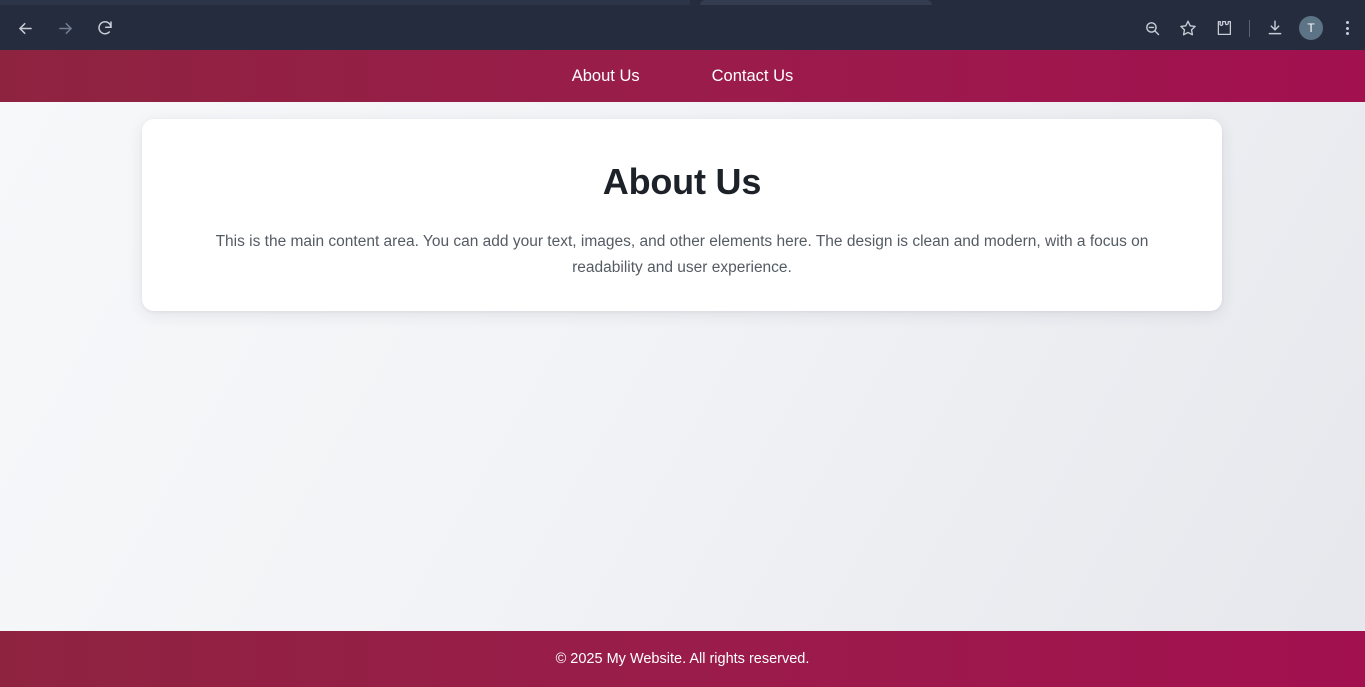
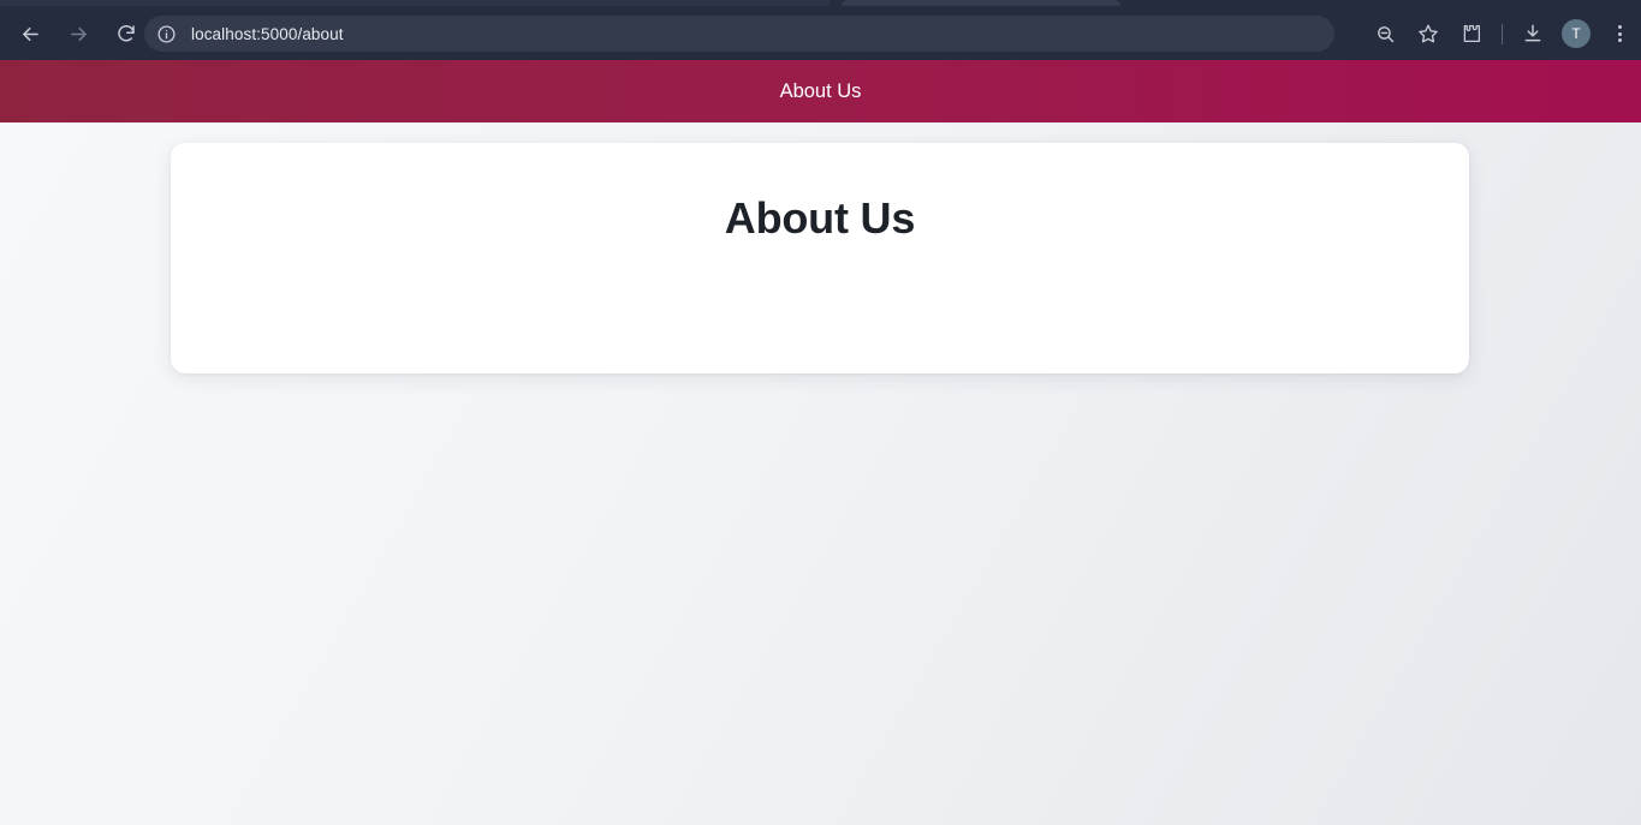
+ localhost:5000/about
  T
  About Us
- Contact Us
  About Us
- This is the main content area. You can add your text, images, and other elements here. The design is clean and modern, with a focus on readability and user experience.
- © 2025 My Website. All rights reserved.
